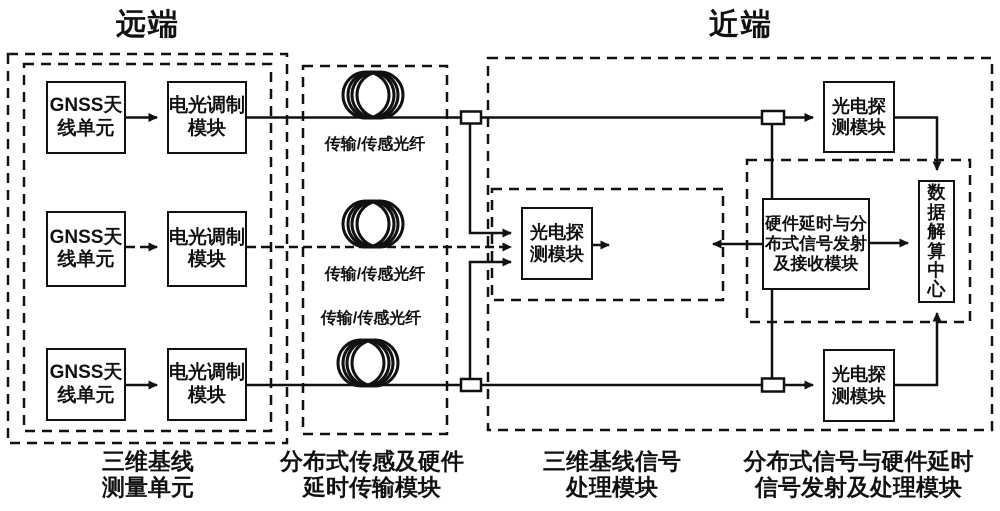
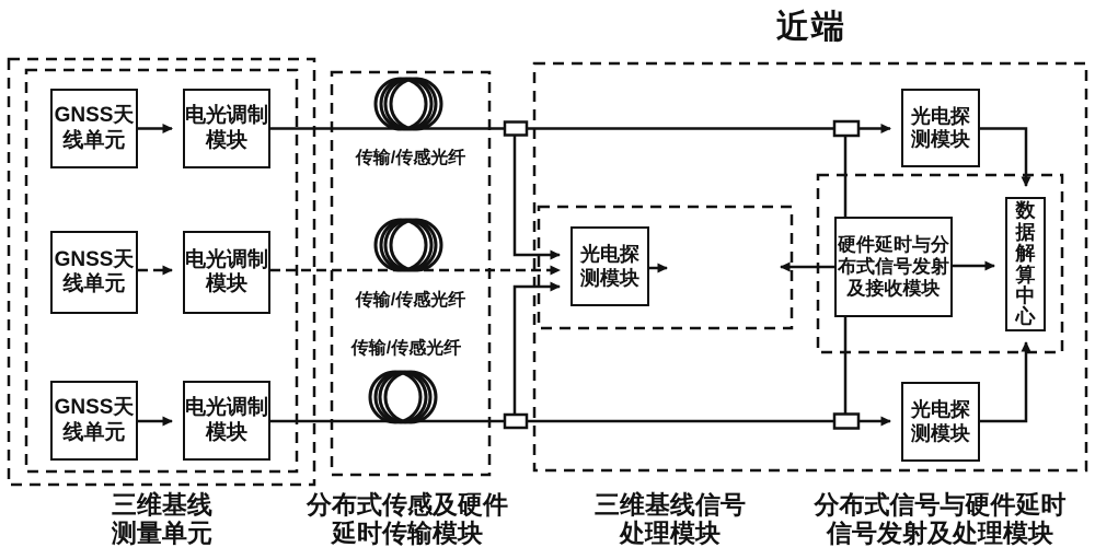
- 远端
  近端
  GNSS天
  线单元
  电光调制
  模块
  GNSS天
  线单元
  电光调制
  模块
  GNSS天
  线单元
  电光调制
  模块
  传输/传感光纤
  传输/传感光纤
  传输/传感光纤
  光电探
  测模块
  硬件延时与分
  布式信号发射
  及接收模块
  光电探
  测模块
  光电探
  测模块
  数
  据
  解
  算
  中
  心
  三维基线
  测量单元
  分布式传感及硬件
  延时传输模块
  三维基线信号
  处理模块
  分布式信号与硬件延时
  信号发射及处理模块
